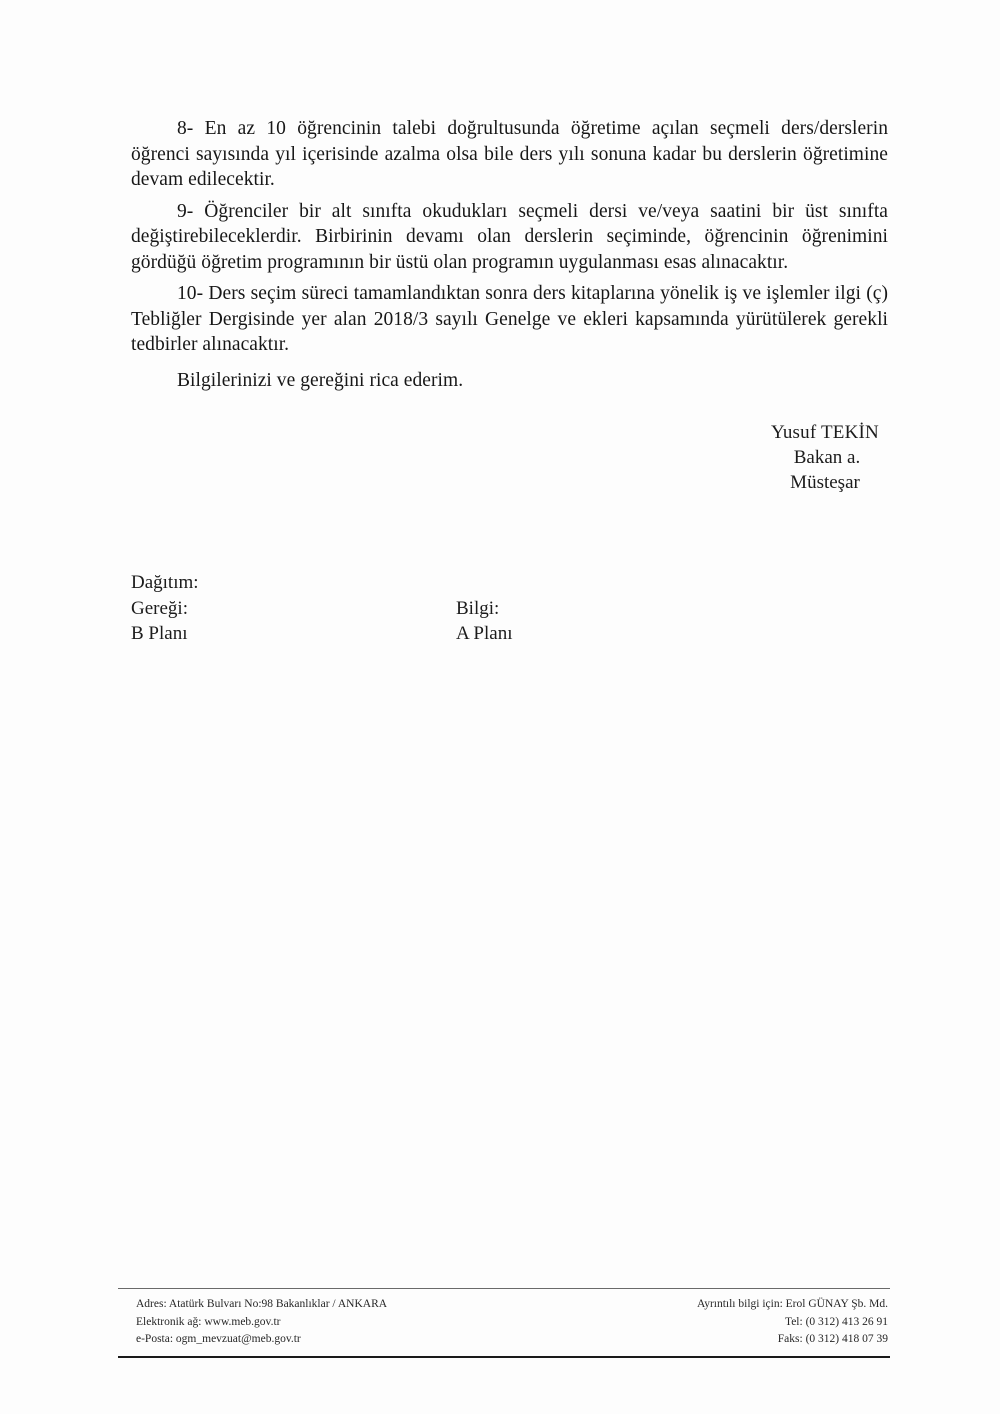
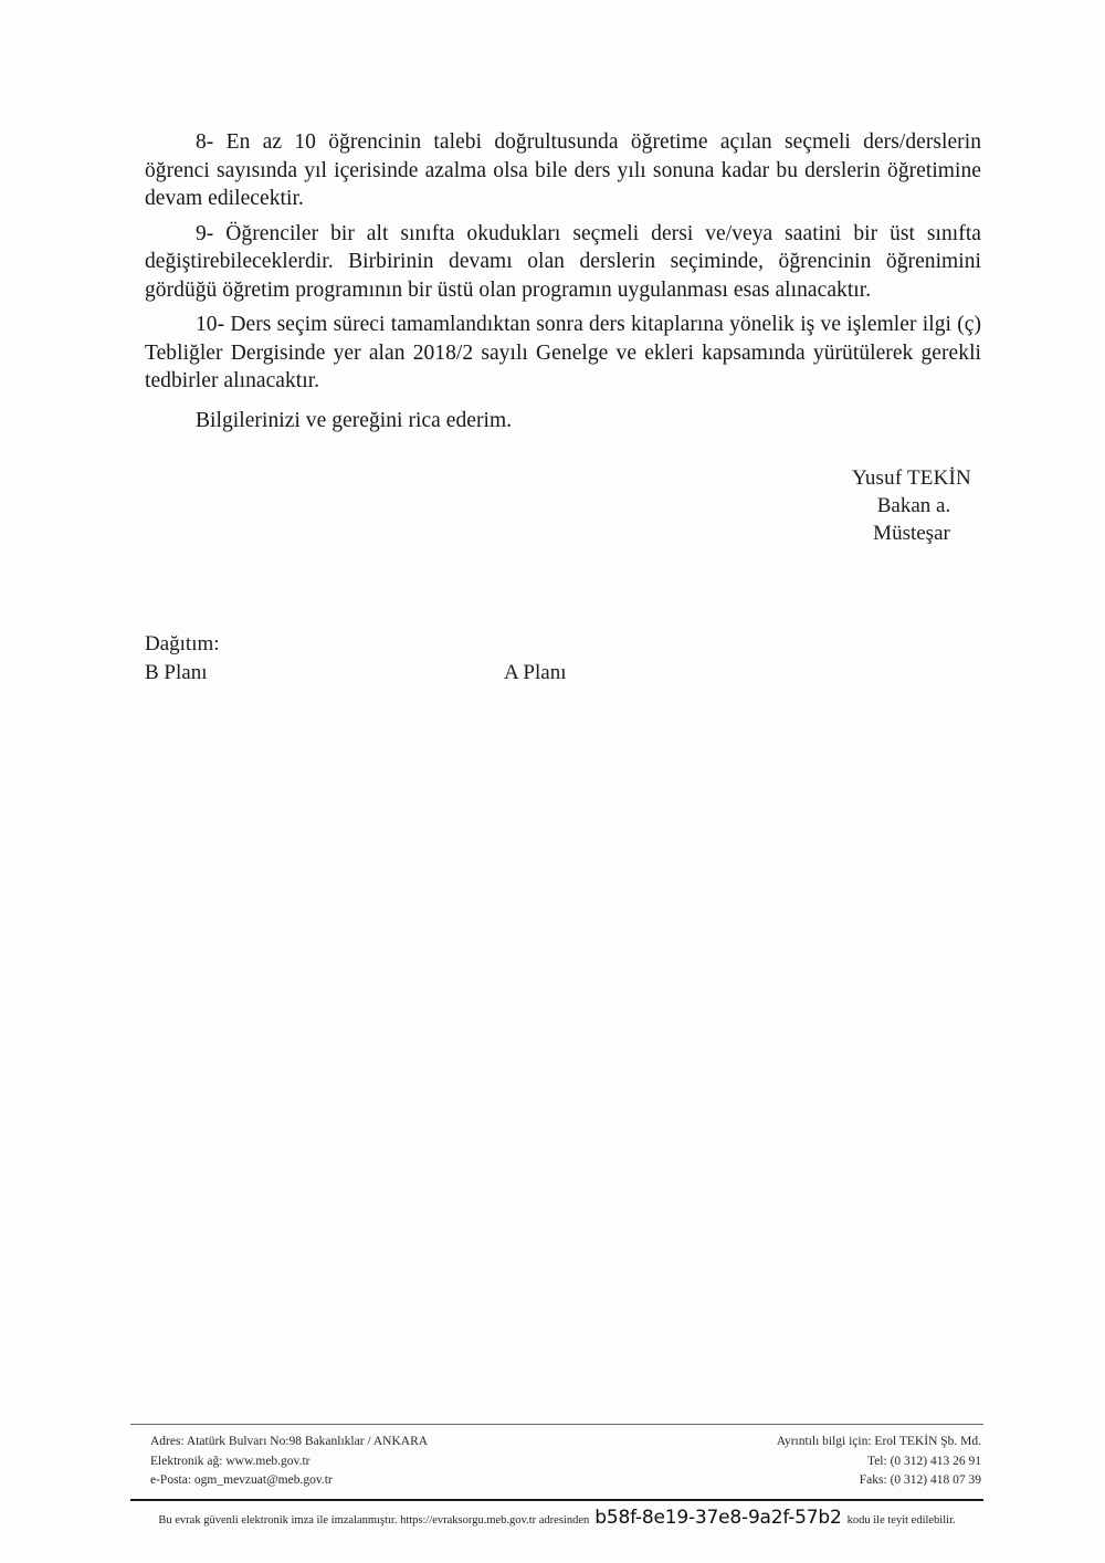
  8- En az 10 öğrencinin talebi doğrultusunda öğretime açılan seçmeli ders/derslerin öğrenci sayısında yıl içerisinde azalma olsa bile ders yılı sonuna kadar bu derslerin öğretimine devam edilecektir.
  9- Öğrenciler bir alt sınıfta okudukları seçmeli dersi ve/veya saatini bir üst sınıfta değiştirebileceklerdir. Birbirinin devamı olan derslerin seçiminde, öğrencinin öğrenimini gördüğü öğretim programının bir üstü olan programın uygulanması esas alınacaktır.
- 10- Ders seçim süreci tamamlandıktan sonra ders kitaplarına yönelik iş ve işlemler ilgi (ç) Tebliğler Dergisinde yer alan 2018/3 sayılı Genelge ve ekleri kapsamında yürütülerek gerekli tedbirler alınacaktır.
+ 10- Ders seçim süreci tamamlandıktan sonra ders kitaplarına yönelik iş ve işlemler ilgi (ç) Tebliğler Dergisinde yer alan 2018/2 sayılı Genelge ve ekleri kapsamında yürütülerek gerekli tedbirler alınacaktır.
  Bilgilerinizi ve gereğini rica ederim.
  Yusuf TEKİN
  Bakan a.
  Müsteşar
  Dağıtım:
- Gereği:
- Bilgi:
  B Planı
  A Planı
  Adres: Atatürk Bulvarı No:98 Bakanlıklar / ANKARA
  Elektronik ağ: www.meb.gov.tr
  e-Posta: ogm_mevzuat@meb.gov.tr
- Ayrıntılı bilgi için: Erol GÜNAY Şb. Md.
+ Ayrıntılı bilgi için: Erol TEKİN Şb. Md.
  Tel: (0 312) 413 26 91
  Faks: (0 312) 418 07 39
+ Bu evrak güvenli elektronik imza ile imzalanmıştır. https://evraksorgu.meb.gov.tr adresinden
+ b58f-8e19-37e8-9a2f-57b2
+ kodu ile teyit edilebilir.
